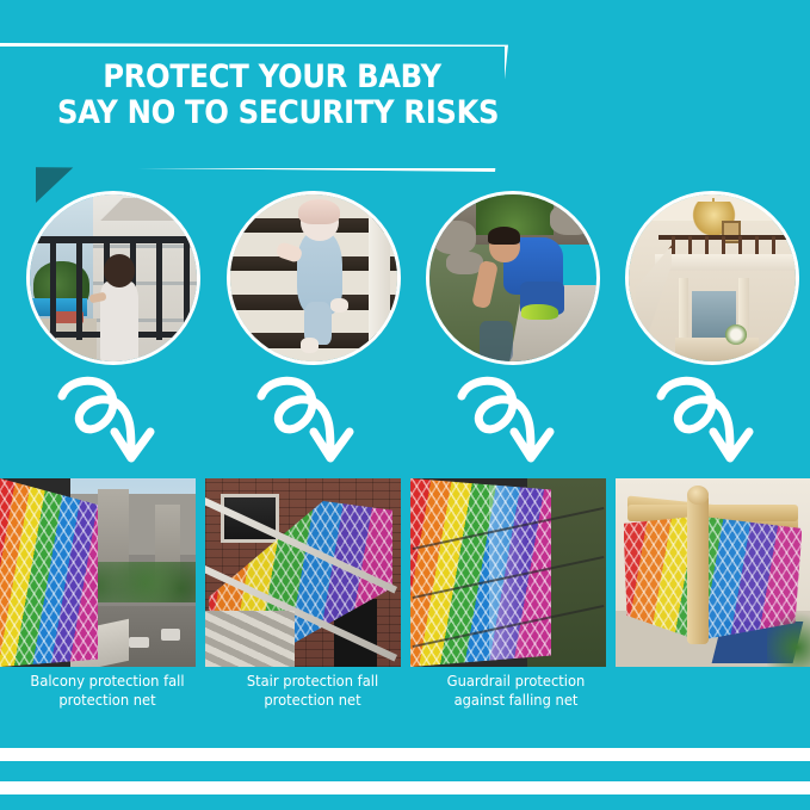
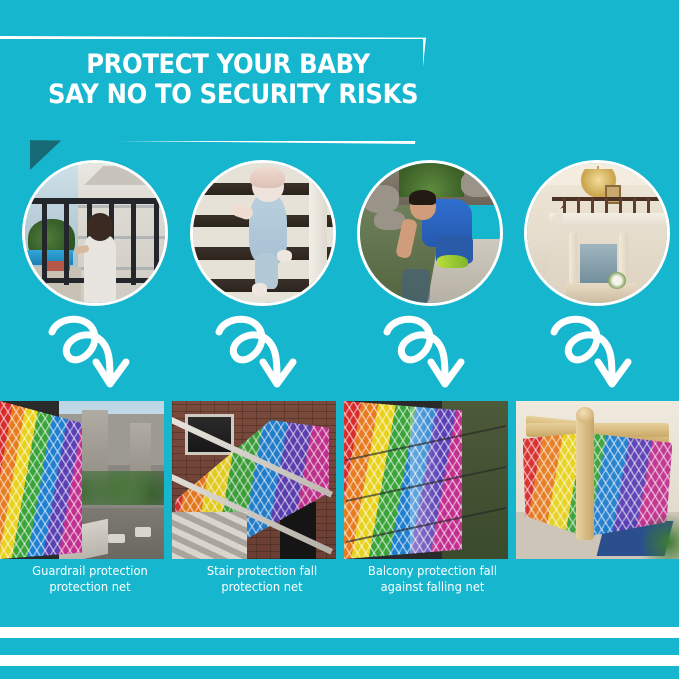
  PROTECT YOUR BABY
  SAY NO TO SECURITY RISKS
- Balcony protection fall
+ Guardrail protection
  protection net
  Stair protection fall
  protection net
- Guardrail protection
+ Balcony protection fall
  against falling net
